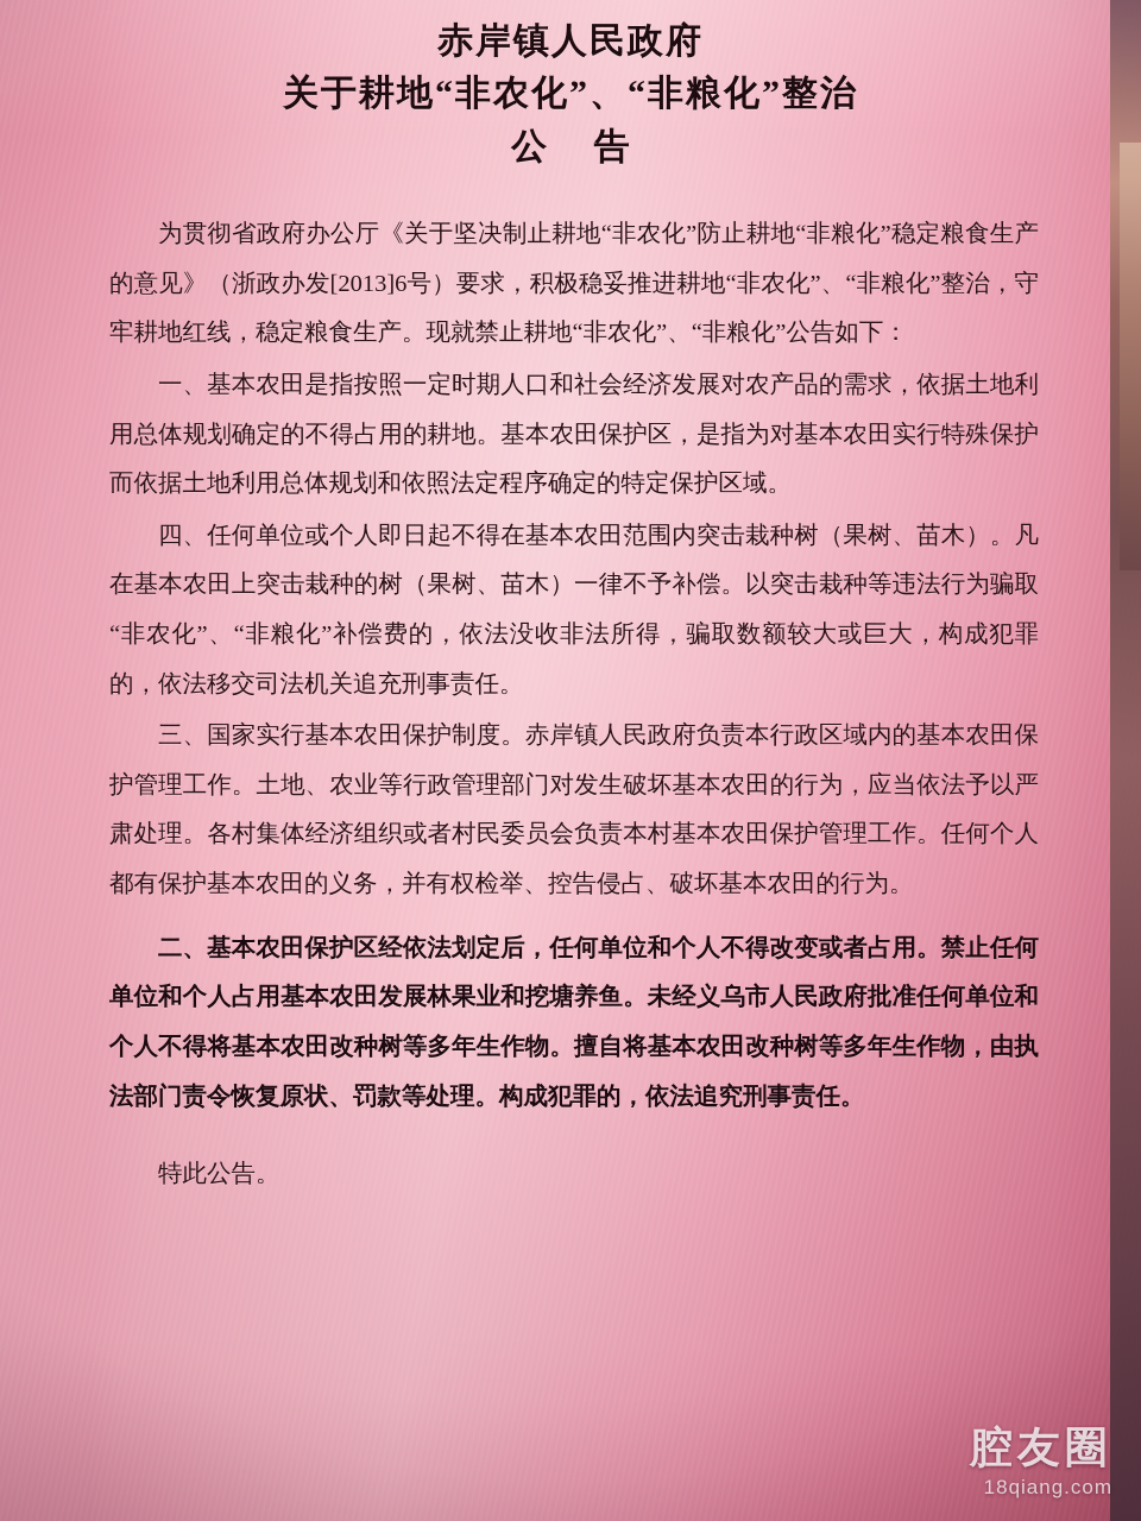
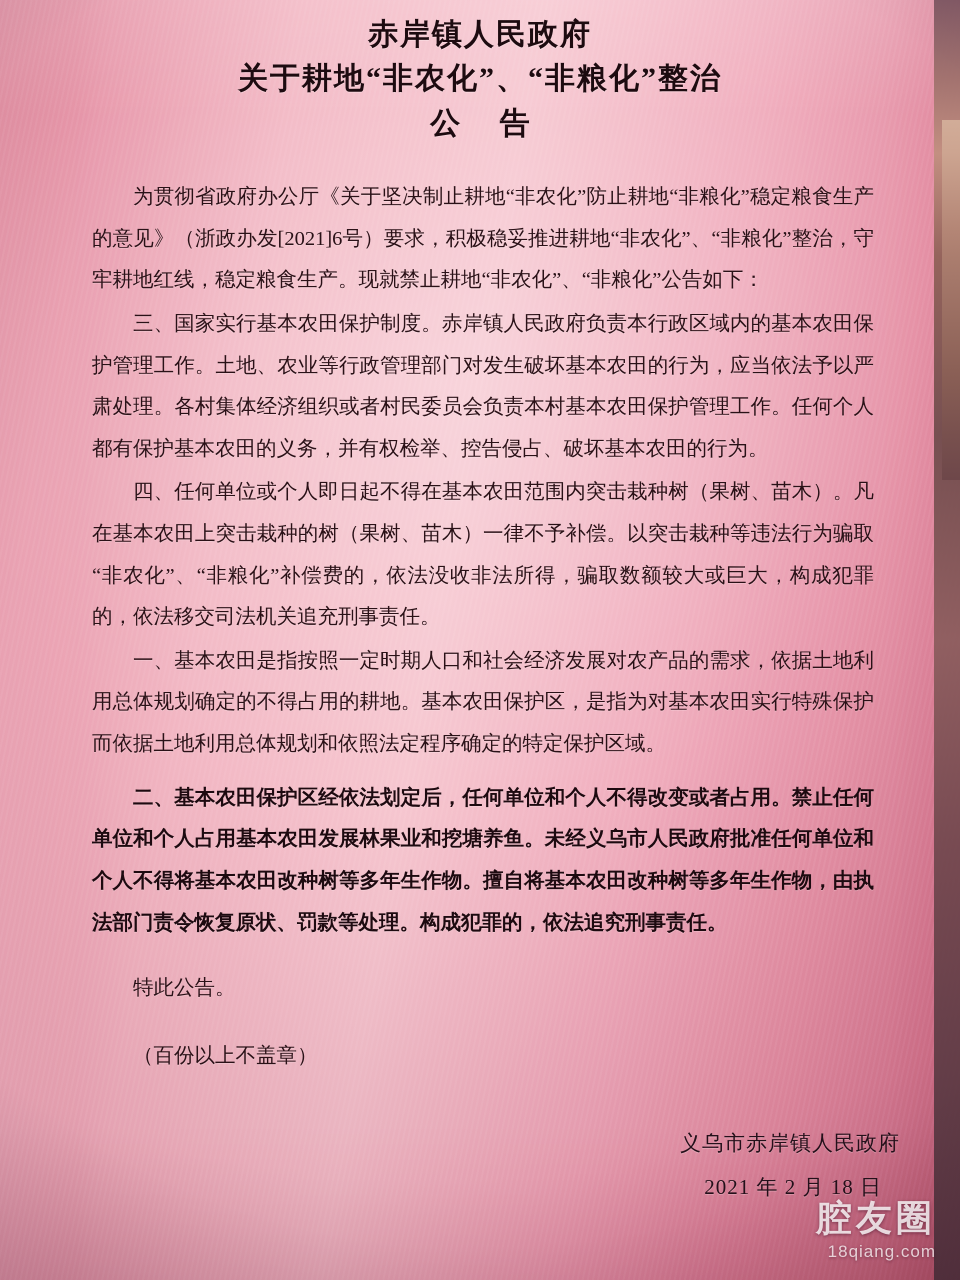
  赤岸镇人民政府
  关于耕地“非农化”、“非粮化”整治
  公 告
- 为贯彻省政府办公厅《关于坚决制止耕地“非农化”防止耕地“非粮化”稳定粮食生产的意见》（浙政办发[2013]6号）要求，积极稳妥推进耕地“非农化”、“非粮化”整治，守牢耕地红线，稳定粮食生产。现就禁止耕地“非农化”、“非粮化”公告如下：
+ 为贯彻省政府办公厅《关于坚决制止耕地“非农化”防止耕地“非粮化”稳定粮食生产的意见》（浙政办发[2021]6号）要求，积极稳妥推进耕地“非农化”、“非粮化”整治，守牢耕地红线，稳定粮食生产。现就禁止耕地“非农化”、“非粮化”公告如下：
- 一、基本农田是指按照一定时期人口和社会经济发展对农产品的需求，依据土地利用总体规划确定的不得占用的耕地。基本农田保护区，是指为对基本农田实行特殊保护而依据土地利用总体规划和依照法定程序确定的特定保护区域。
+ 三、国家实行基本农田保护制度。赤岸镇人民政府负责本行政区域内的基本农田保护管理工作。土地、农业等行政管理部门对发生破坏基本农田的行为，应当依法予以严肃处理。各村集体经济组织或者村民委员会负责本村基本农田保护管理工作。任何个人都有保护基本农田的义务，并有权检举、控告侵占、破坏基本农田的行为。
  四、任何单位或个人即日起不得在基本农田范围内突击栽种树（果树、苗木）。凡在基本农田上突击栽种的树（果树、苗木）一律不予补偿。以突击栽种等违法行为骗取“非农化”、“非粮化”补偿费的，依法没收非法所得，骗取数额较大或巨大，构成犯罪的，依法移交司法机关追充刑事责任。
- 三、国家实行基本农田保护制度。赤岸镇人民政府负责本行政区域内的基本农田保护管理工作。土地、农业等行政管理部门对发生破坏基本农田的行为，应当依法予以严肃处理。各村集体经济组织或者村民委员会负责本村基本农田保护管理工作。任何个人都有保护基本农田的义务，并有权检举、控告侵占、破坏基本农田的行为。
+ 一、基本农田是指按照一定时期人口和社会经济发展对农产品的需求，依据土地利用总体规划确定的不得占用的耕地。基本农田保护区，是指为对基本农田实行特殊保护而依据土地利用总体规划和依照法定程序确定的特定保护区域。
  二、基本农田保护区经依法划定后，任何单位和个人不得改变或者占用。禁止任何单位和个人占用基本农田发展林果业和挖塘养鱼。未经义乌市人民政府批准任何单位和个人不得将基本农田改种树等多年生作物。擅自将基本农田改种树等多年生作物，由执法部门责令恢复原状、罚款等处理。构成犯罪的，依法追究刑事责任。
  特此公告。
+ （百份以上不盖章）
+ 义乌市赤岸镇人民政府
+ 2021 年 2 月 18 日
  腔友圈
  18qiang.com
